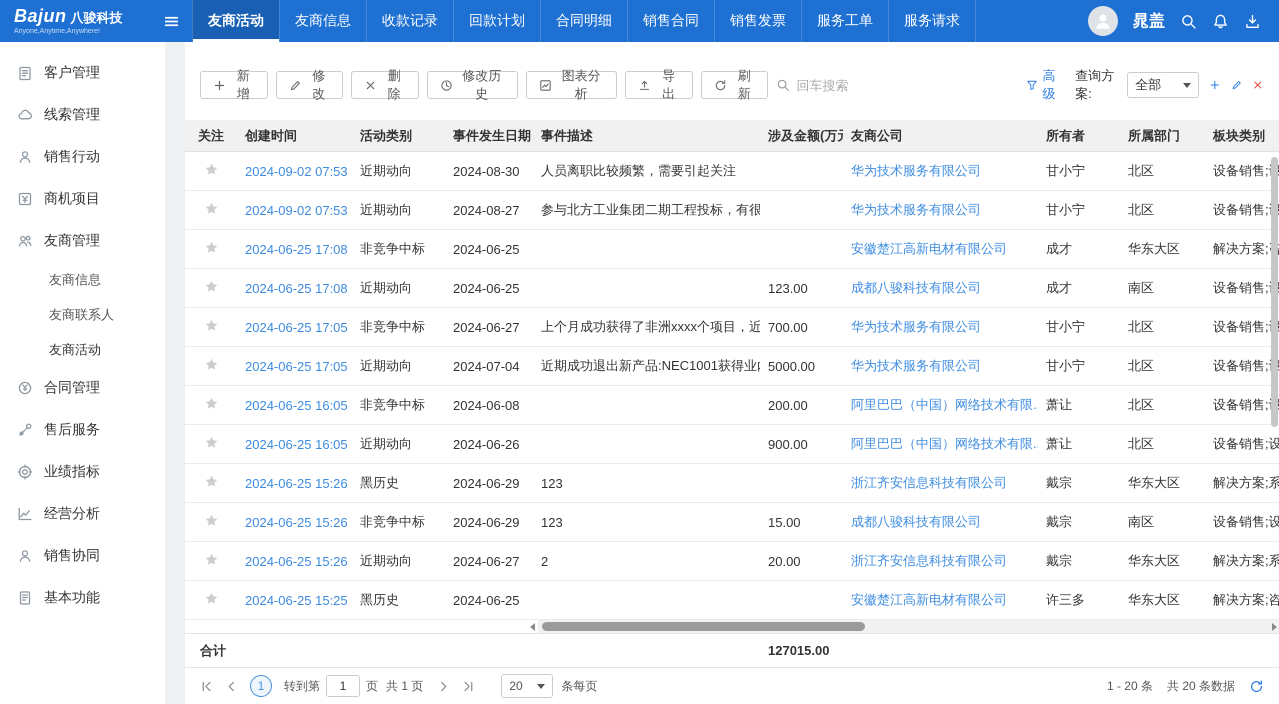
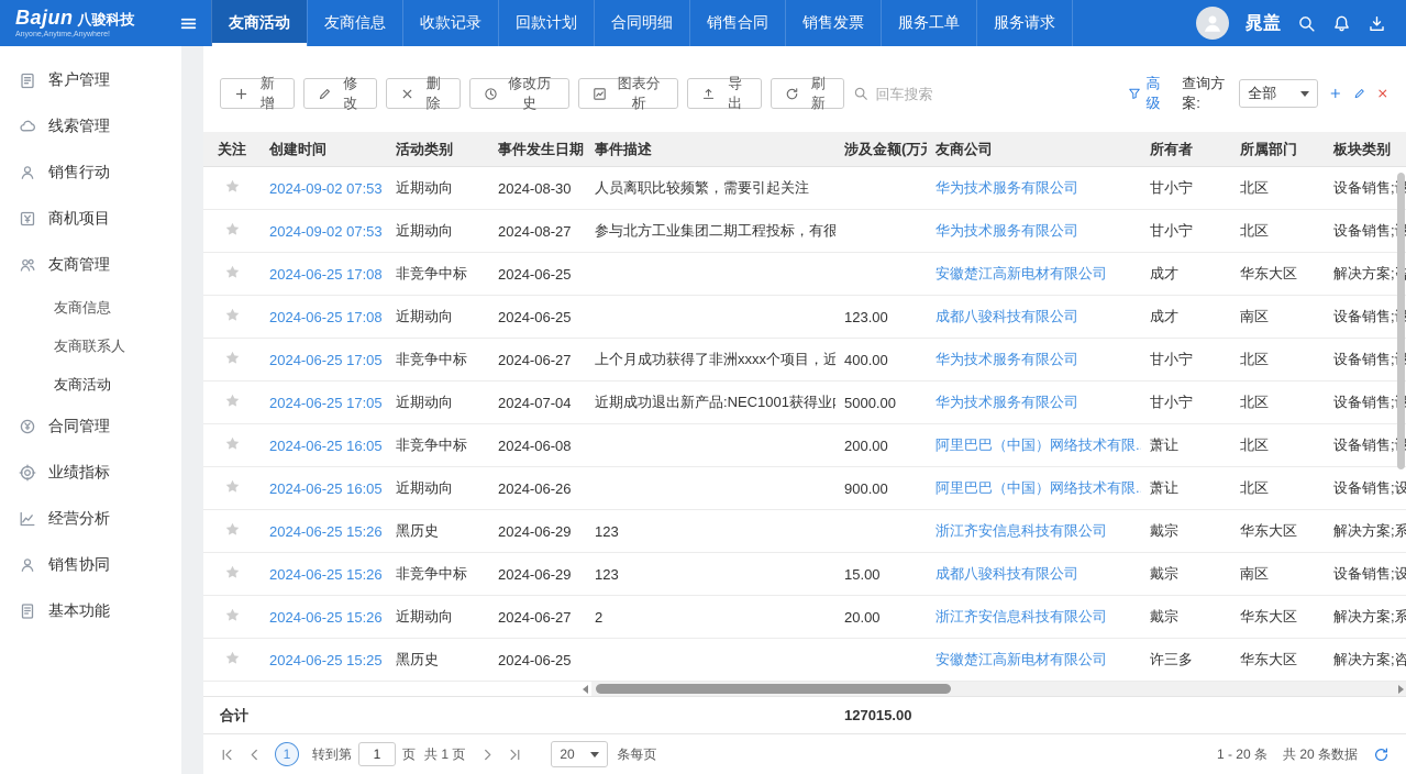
  Bajun
  八骏科技
  友商活动
  友商信息
  收款记录
  回款计划
  合同明细
  销售合同
  销售发票
  服务工单
  服务请求
  晁盖
  客户管理
  线索管理
  销售行动
  商机项目
  友商管理
  友商信息
  友商联系人
  友商活动
  合同管理
- 售后服务
  业绩指标
  经营分析
  销售协同
  基本功能
  新增
  修改
  删除
  修改历史
  图表分析
  导出
  刷新
  回车搜索
  高级
  查询方案:
  全部
  关注
  创建时间
  活动类别
  事件发生日期
  事件描述
  涉及金额(万
  友商公司
  所有者
  所属部门
  板块类别
  2024-09-02 07:53
  近期动向
  2024-08-30
  人员离职比较频繁，需要引起关注
  华为技术服务有限公司
  甘小宁
  北区
  设备销售;
  2024-09-02 07:53
  近期动向
  2024-08-27
  参与北方工业集团二期工程投标，有很
  华为技术服务有限公司
  甘小宁
  北区
  设备销售;
  2024-06-25 17:08
  非竞争中标
  2024-06-25
  安徽楚江高新电材有限公司
  成才
  华东大区
  解决方案;
  2024-06-25 17:08
  近期动向
  2024-06-25
  123.00
  成都八骏科技有限公司
  成才
  南区
  设备销售;
  2024-06-25 17:05
  非竞争中标
  2024-06-27
  上个月成功获得了非洲xxxx个项目，近
- 700.00
+ 400.00
  华为技术服务有限公司
  甘小宁
  北区
  设备销售;
  2024-06-25 17:05
  近期动向
  2024-07-04
  近期成功退出新产品:NEC1001获得业
  5000.00
  华为技术服务有限公司
  甘小宁
  北区
  设备销售;
  2024-06-25 16:05
  非竞争中标
  2024-06-08
  200.00
  阿里巴巴（中国）网络技术有限.
  萧让
  北区
  设备销售;
  2024-06-25 16:05
  近期动向
  2024-06-26
  900.00
  阿里巴巴（中国）网络技术有限.
  萧让
  北区
  设备销售;设
  2024-06-25 15:26
  黑历史
  2024-06-29
  123
  浙江齐安信息科技有限公司
  戴宗
  华东大区
  解决方案;系
  2024-06-25 15:26
  非竞争中标
  2024-06-29
  123
  15.00
  成都八骏科技有限公司
  戴宗
  南区
  设备销售;设
  2024-06-25 15:26
  近期动向
  2024-06-27
  2
  20.00
  浙江齐安信息科技有限公司
  戴宗
  华东大区
  解决方案;系
  2024-06-25 15:25
  黑历史
  2024-06-25
  安徽楚江高新电材有限公司
  许三多
  华东大区
  解决方案;咨
  合计
  127015.00
  1
  转到第
  1
  页
  共 1 页
  20
  条每页
  1 - 20 条
  共 20 条数据
